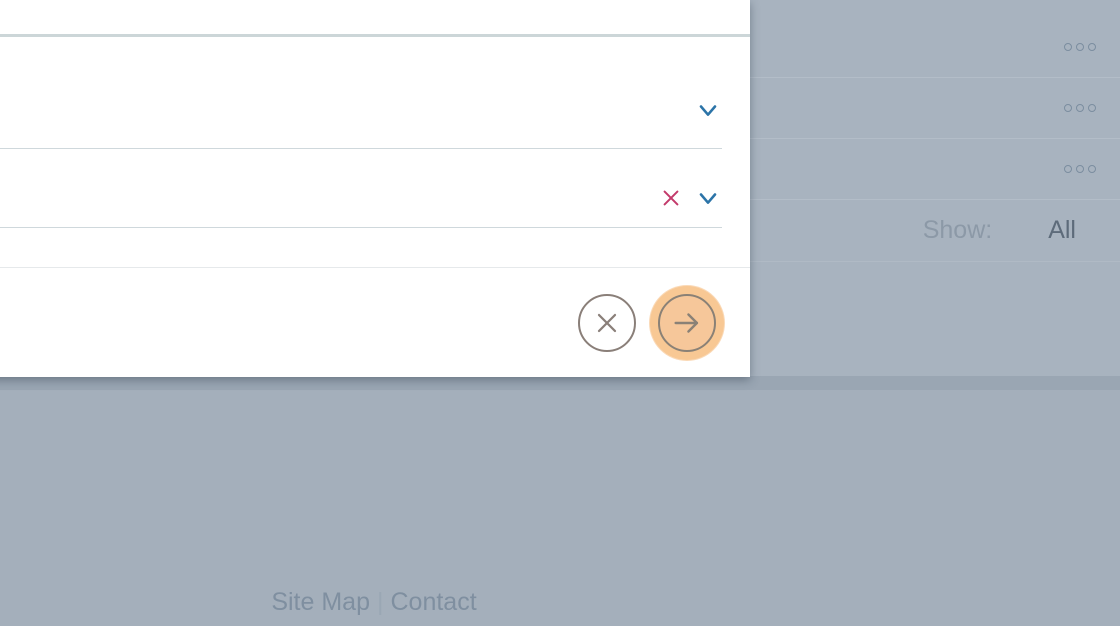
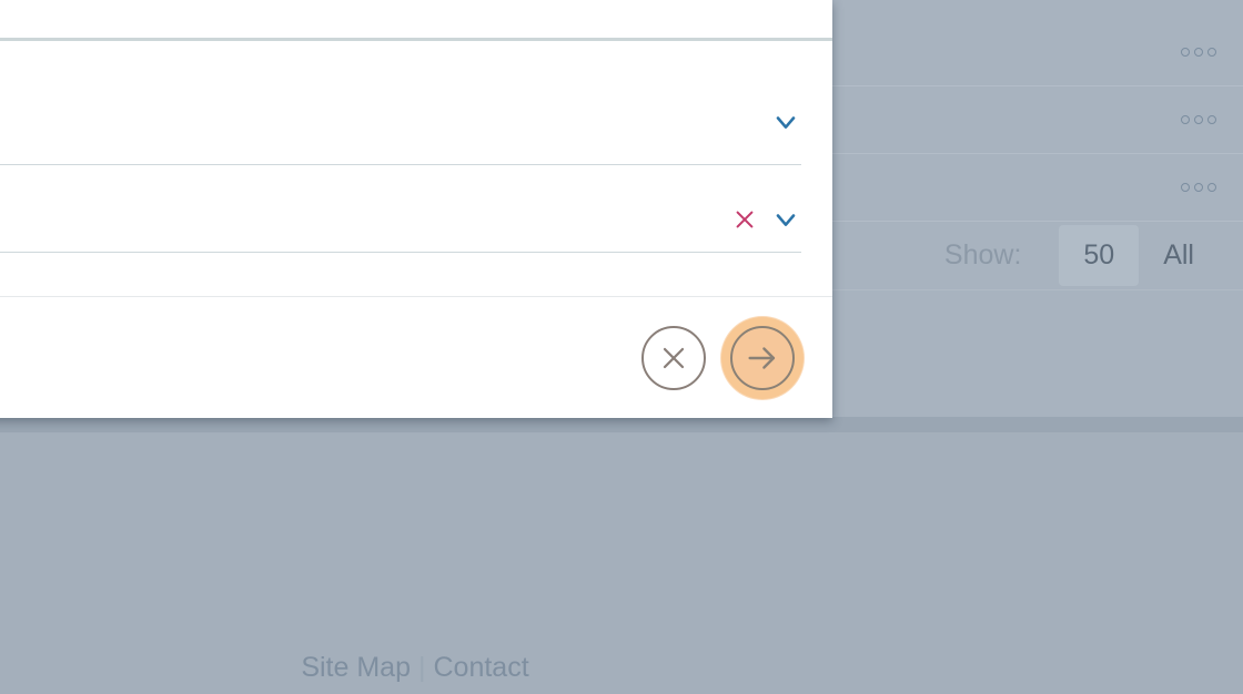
  Show:
+ 50
  All
  Site Map Contact
